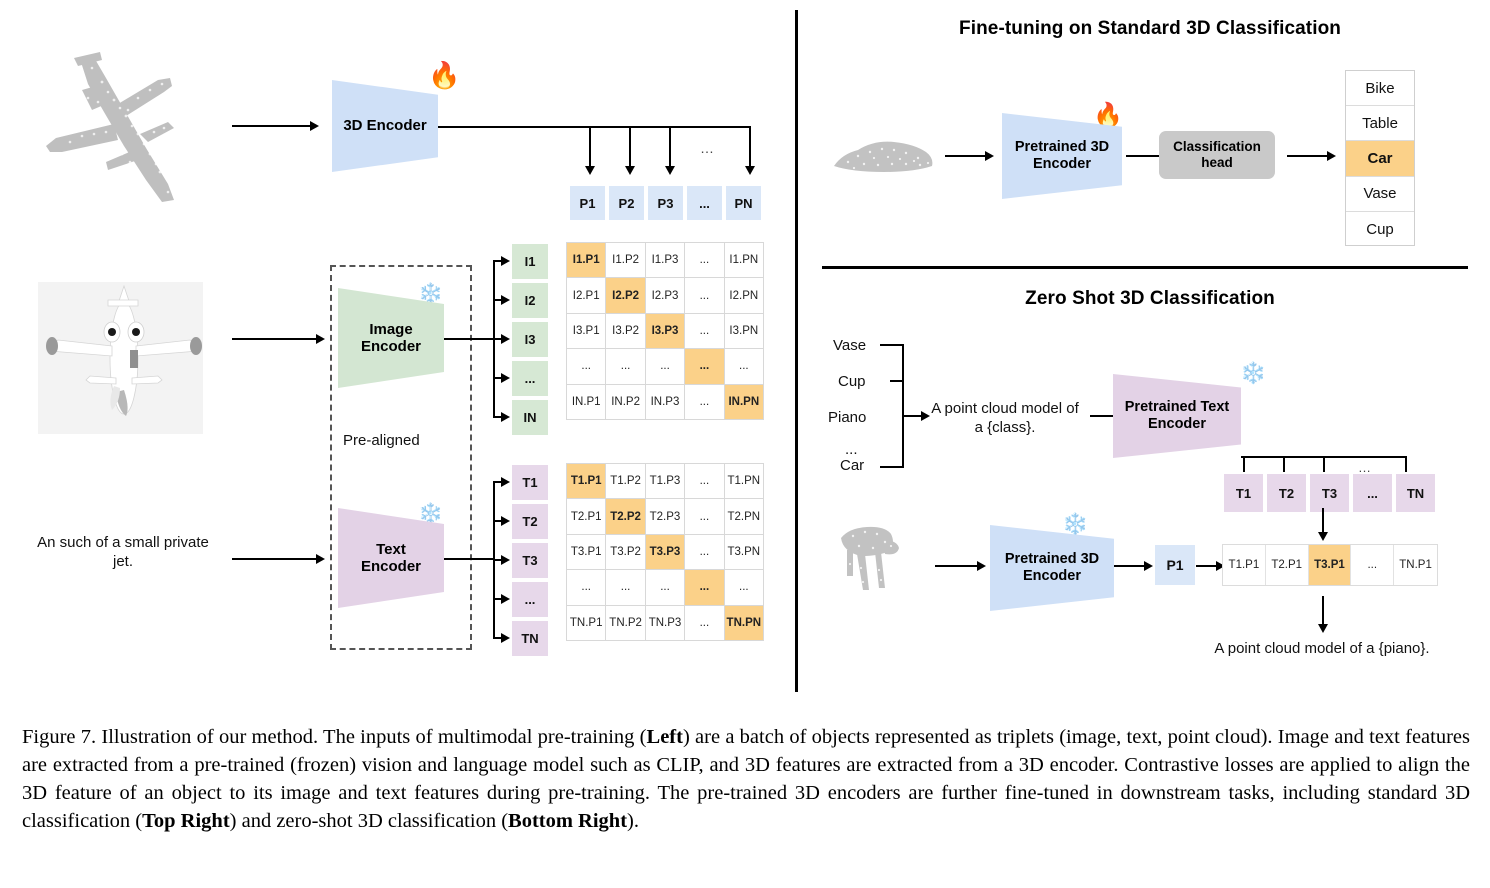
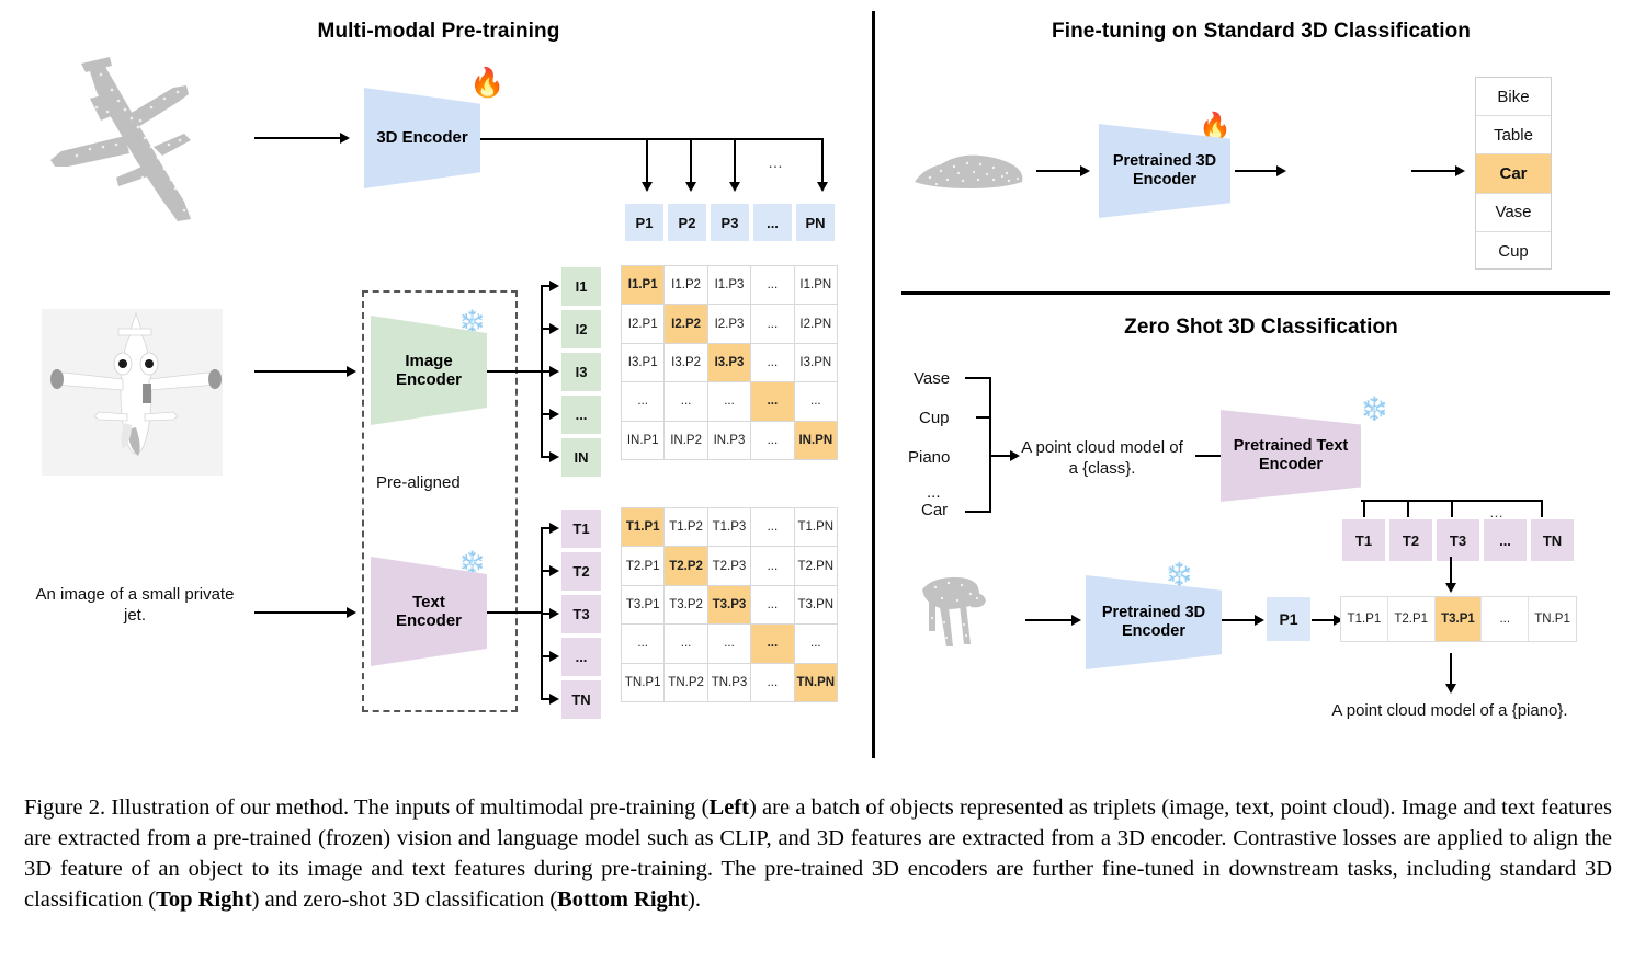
+ Multi-modal Pre-training
  3D Encoder
  🔥
  …
  P1
  P2
  P3
  ...
  PN
  Pre-aligned
  Image
  Encoder
  ❄️
  I1
  I2
  I3
  ...
  IN
  I1.P1
  I1.P2
  I1.P3
  ...
  I1.PN
  I2.P1
  I2.P2
  I2.P3
  ...
  I2.PN
  I3.P1
  I3.P2
  I3.P3
  ...
  I3.PN
  ...
  ...
  ...
  ...
  ...
  IN.P1
  IN.P2
  IN.P3
  ...
  IN.PN
- An such of a small private jet.
+ An image of a small private jet.
  Text
  Encoder
  ❄️
  T1
  T2
  T3
  ...
  TN
  T1.P1
  T1.P2
  T1.P3
  ...
  T1.PN
  T2.P1
  T2.P2
  T2.P3
  ...
  T2.PN
  T3.P1
  T3.P2
  T3.P3
  ...
  T3.PN
  ...
  ...
  ...
  ...
  ...
  TN.P1
  TN.P2
  TN.P3
  ...
  TN.PN
  Fine-tuning on Standard 3D Classification
  Pretrained 3D
  Encoder
  🔥
- Classification
- head
  Bike
  Table
  Car
  Vase
  Cup
  Zero Shot 3D Classification
  Vase
  Cup
  Piano
  ...
  Car
  A point cloud model of
  a {class}.
  Pretrained Text
  Encoder
  ❄️
  …
  T1
  T2
  T3
  ...
  TN
  Pretrained 3D
  Encoder
  ❄️
  P1
  T1.P1
  T2.P1
  T3.P1
  ...
  TN.P1
  A point cloud model of a {piano}.
- Figure 7. Illustration of our method. The inputs of multimodal pre-training (Left) are a batch of objects represented as triplets (image, text, point cloud). Image and text features are extracted from a pre-trained (frozen) vision and language model such as CLIP, and 3D features are extracted from a 3D encoder. Contrastive losses are applied to align the 3D feature of an object to its image and text features during pre-training. The pre-trained 3D encoders are further fine-tuned in downstream tasks, including standard 3D classification (Top Right) and zero-shot 3D classification (Bottom Right).
+ Figure 2. Illustration of our method. The inputs of multimodal pre-training (Left) are a batch of objects represented as triplets (image, text, point cloud). Image and text features are extracted from a pre-trained (frozen) vision and language model such as CLIP, and 3D features are extracted from a 3D encoder. Contrastive losses are applied to align the 3D feature of an object to its image and text features during pre-training. The pre-trained 3D encoders are further fine-tuned in downstream tasks, including standard 3D classification (Top Right) and zero-shot 3D classification (Bottom Right).
